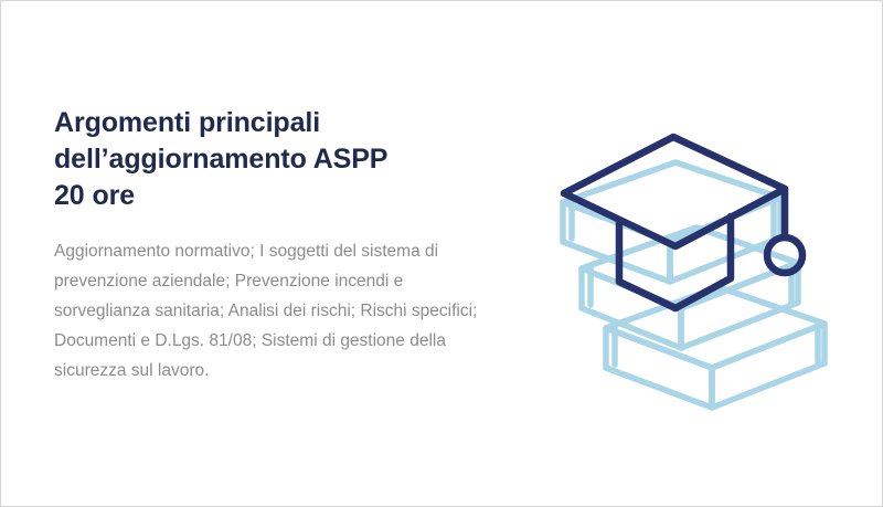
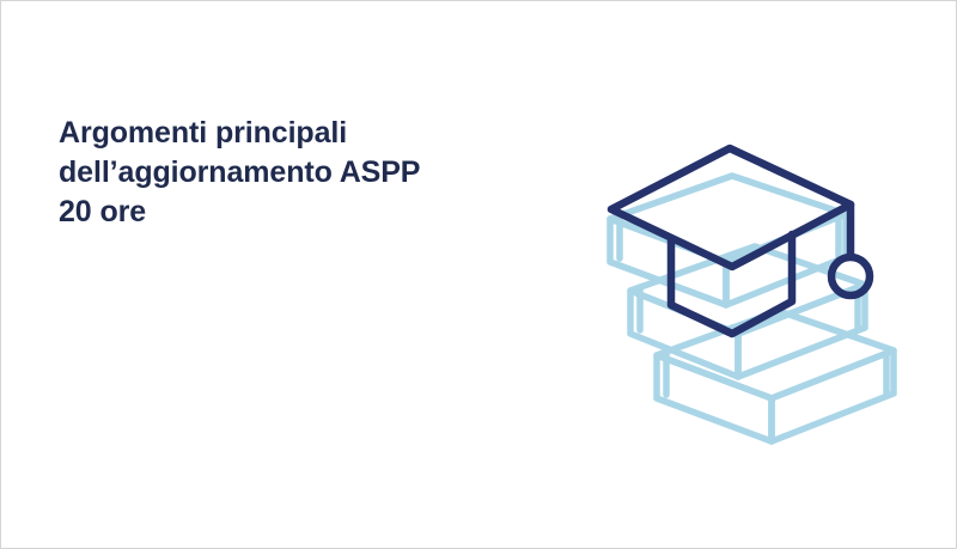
  Argomenti principali
  dell’aggiornamento ASPP
  20 ore
- Aggiornamento normativo; I soggetti del sistema di prevenzione aziendale; Prevenzione incendi e sorveglianza sanitaria; Analisi dei rischi; Rischi specifici; Documenti e D.Lgs. 81/08; Sistemi di gestione della sicurezza sul lavoro.
